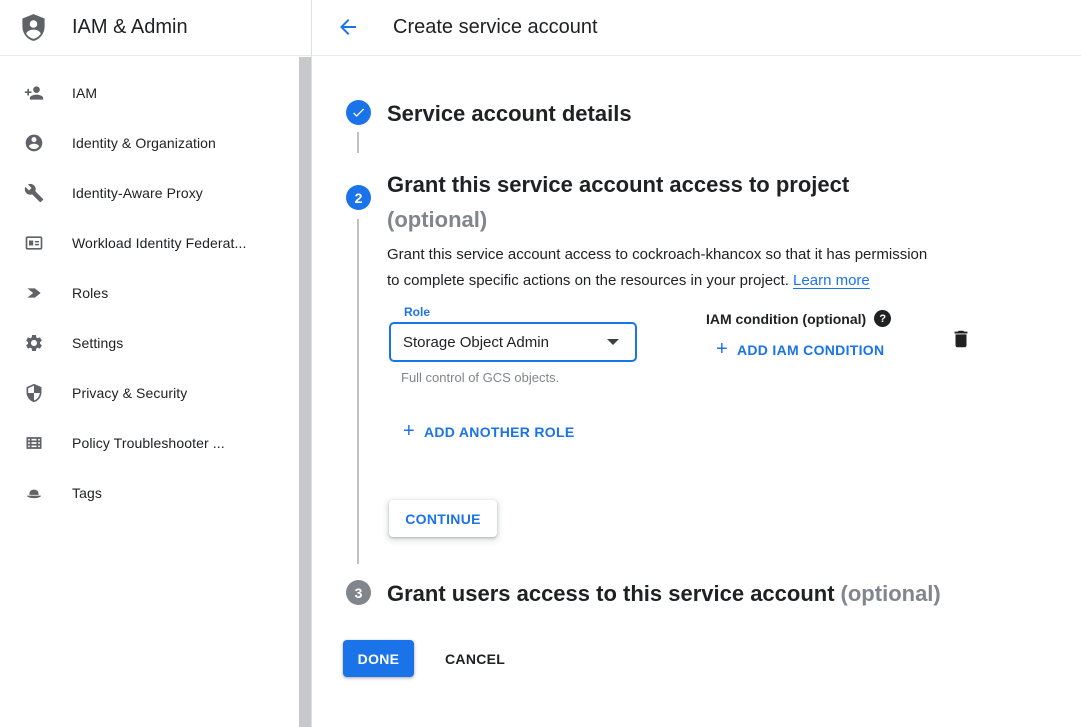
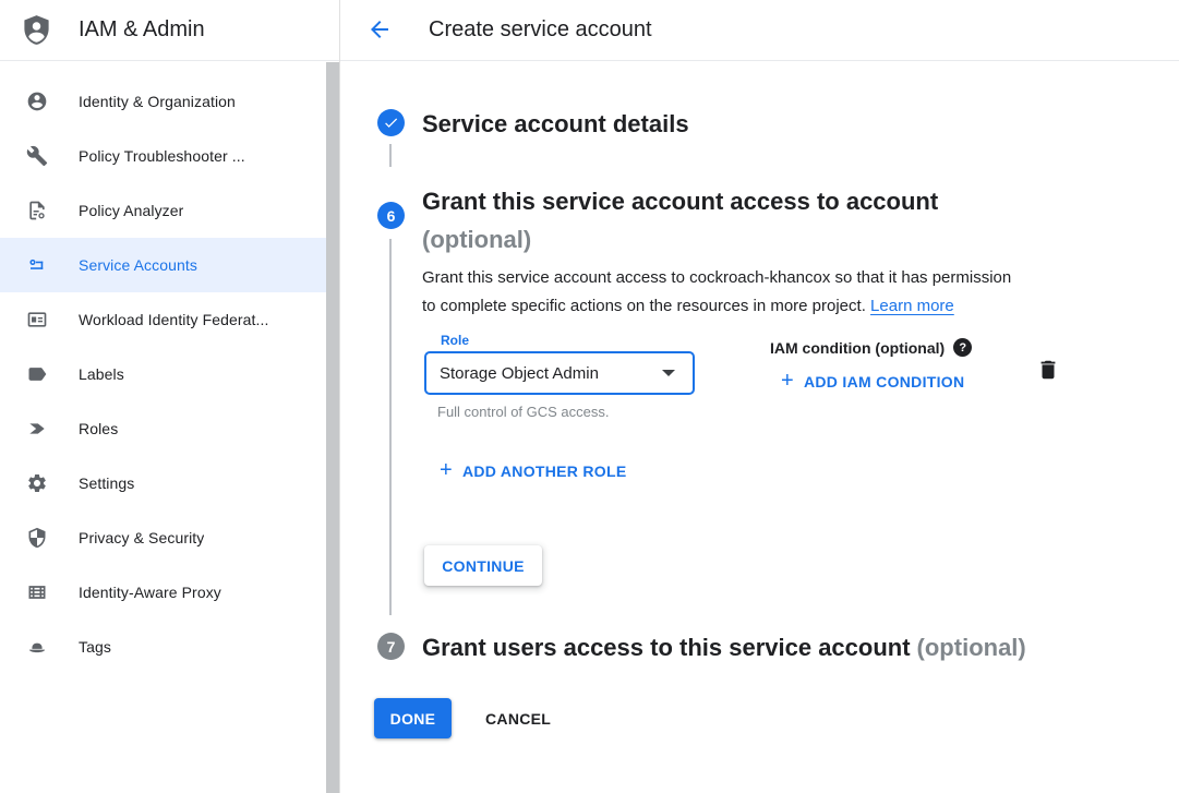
  IAM & Admin
  Create service account
- IAM
  Identity & Organization
- Identity-Aware Proxy
+ Policy Troubleshooter ...
+ Policy Analyzer
+ Service Accounts
  Workload Identity Federat...
+ Labels
  Roles
  Settings
  Privacy & Security
- Policy Troubleshooter ...
+ Identity-Aware Proxy
  Tags
  Service account details
- 2
+ 6
- Grant this service account access to project
+ Grant this service account access to account
  (optional)
  Grant this service account access to cockroach-khancox so that it has permission
- to complete specific actions on the resources in your project. Learn more
+ to complete specific actions on the resources in more project. Learn more
  Role
  Storage Object Admin
- Full control of GCS objects.
+ Full control of GCS access.
  IAM condition (optional)
  ?
  +
  ADD IAM CONDITION
  +
  ADD ANOTHER ROLE
  CONTINUE
- 3
+ 7
  Grant users access to this service account (optional)
  DONE
  CANCEL
